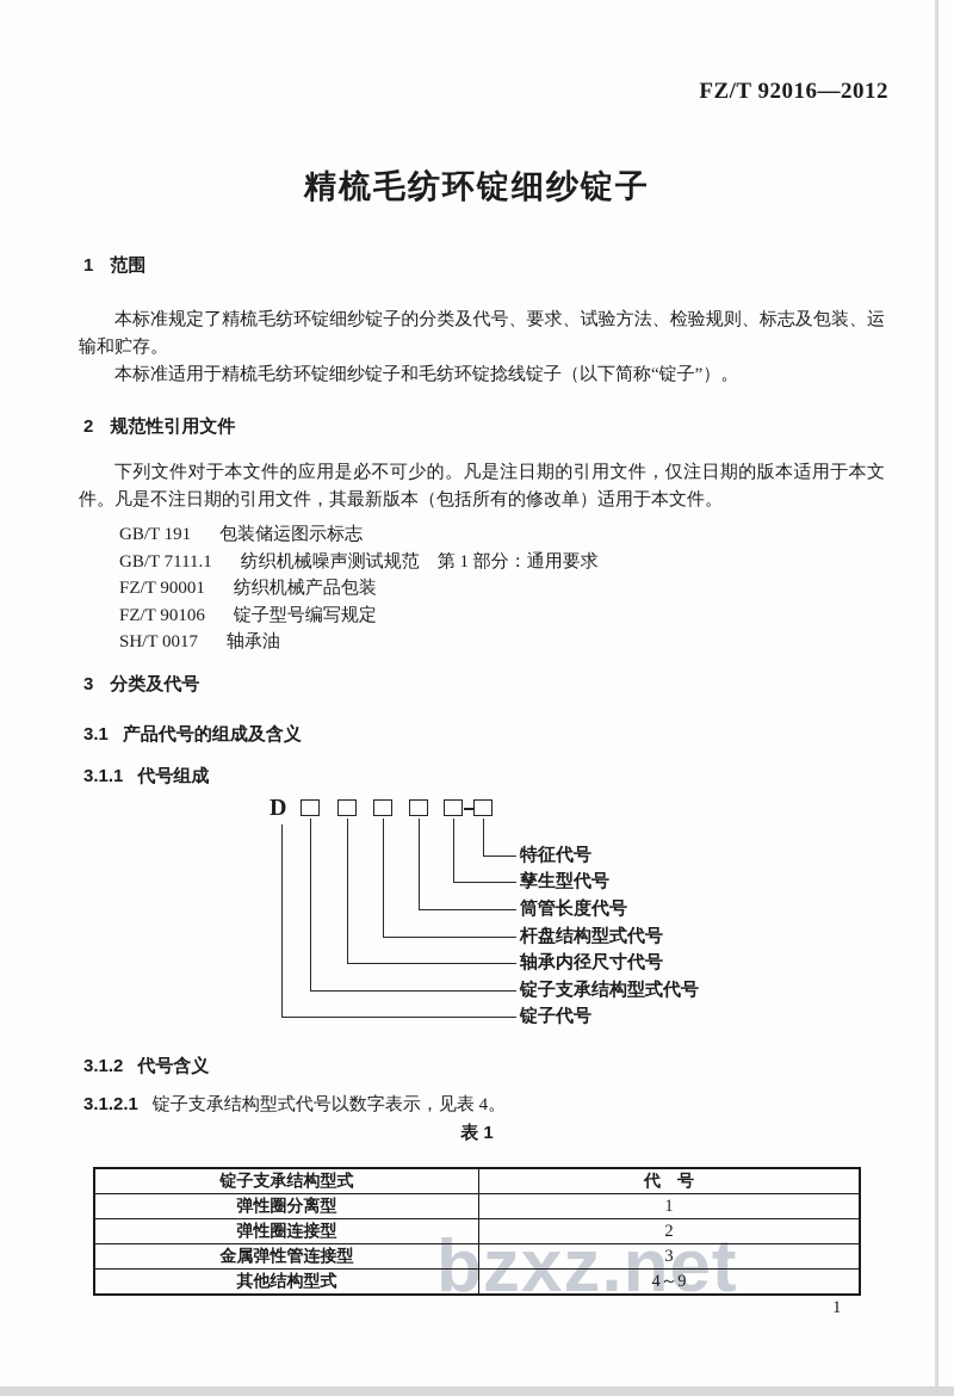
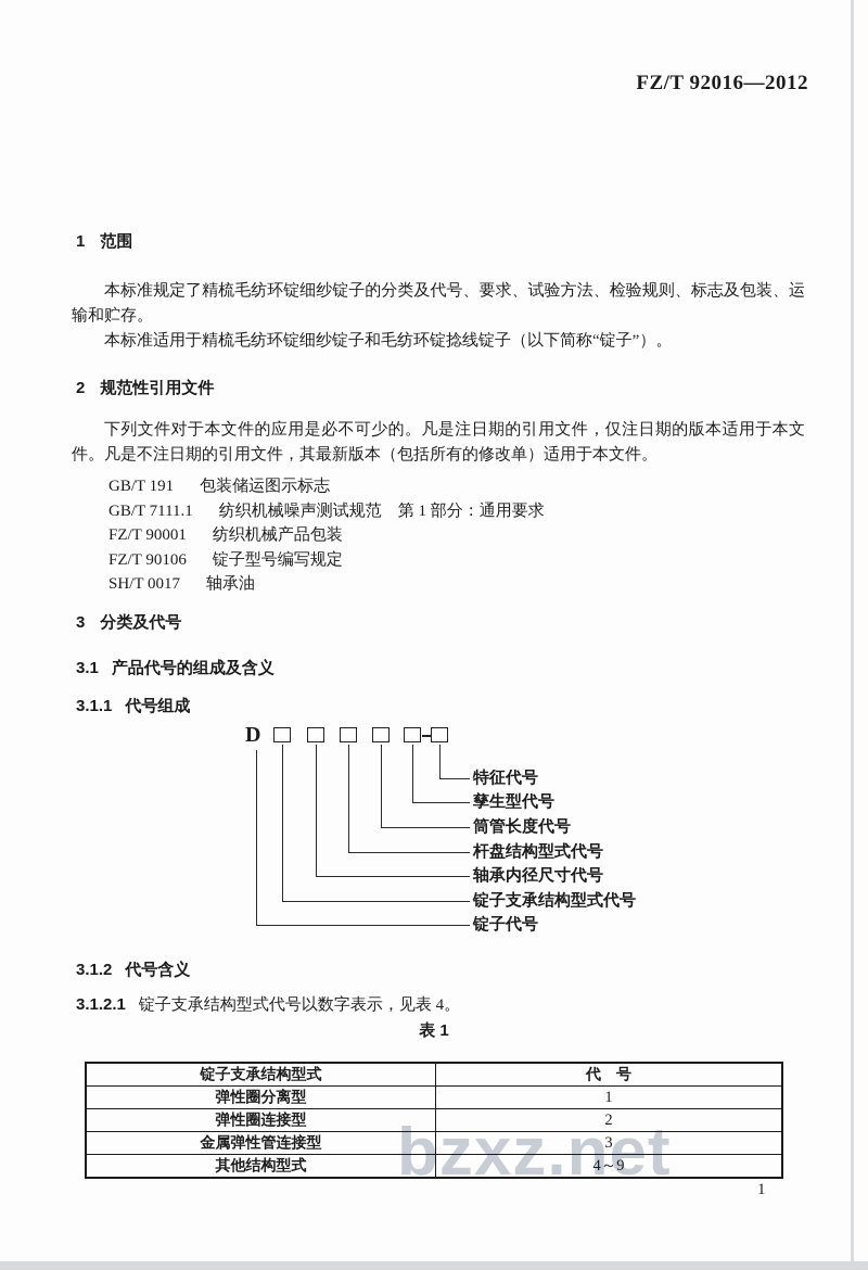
  FZ/T 92016—2012
- 精梳毛纺环锭细纱锭子
  1 范围
  本标准规定了精梳毛纺环锭细纱锭子的分类及代号、要求、试验方法、检验规则、标志及包装、运输和贮存。
  本标准适用于精梳毛纺环锭细纱锭子和毛纺环锭捻线锭子（以下简称“锭子”）。
  2 规范性引用文件
  下列文件对于本文件的应用是必不可少的。凡是注日期的引用文件，仅注日期的版本适用于本文件。凡是不注日期的引用文件，其最新版本（包括所有的修改单）适用于本文件。
  GB/T 191 包装储运图示标志
  GB/T 7111.1 纺织机械噪声测试规范 第 1 部分：通用要求
  FZ/T 90001 纺织机械产品包装
  FZ/T 90106 锭子型号编写规定
  SH/T 0017 轴承油
  3 分类及代号
  3.1 产品代号的组成及含义
  3.1.1 代号组成
  D
  特征代号
  孳生型代号
  筒管长度代号
  杆盘结构型式代号
  轴承内径尺寸代号
  锭子支承结构型式代号
  锭子代号
  3.1.2 代号含义
  3.1.2.1 锭子支承结构型式代号以数字表示，见表 4。
  表 1
  锭子支承结构型式	代 号
  弹性圈分离型	1
  弹性圈连接型	2
  金属弹性管连接型	3
  其他结构型式	4～9
  bzxz.net
  1
